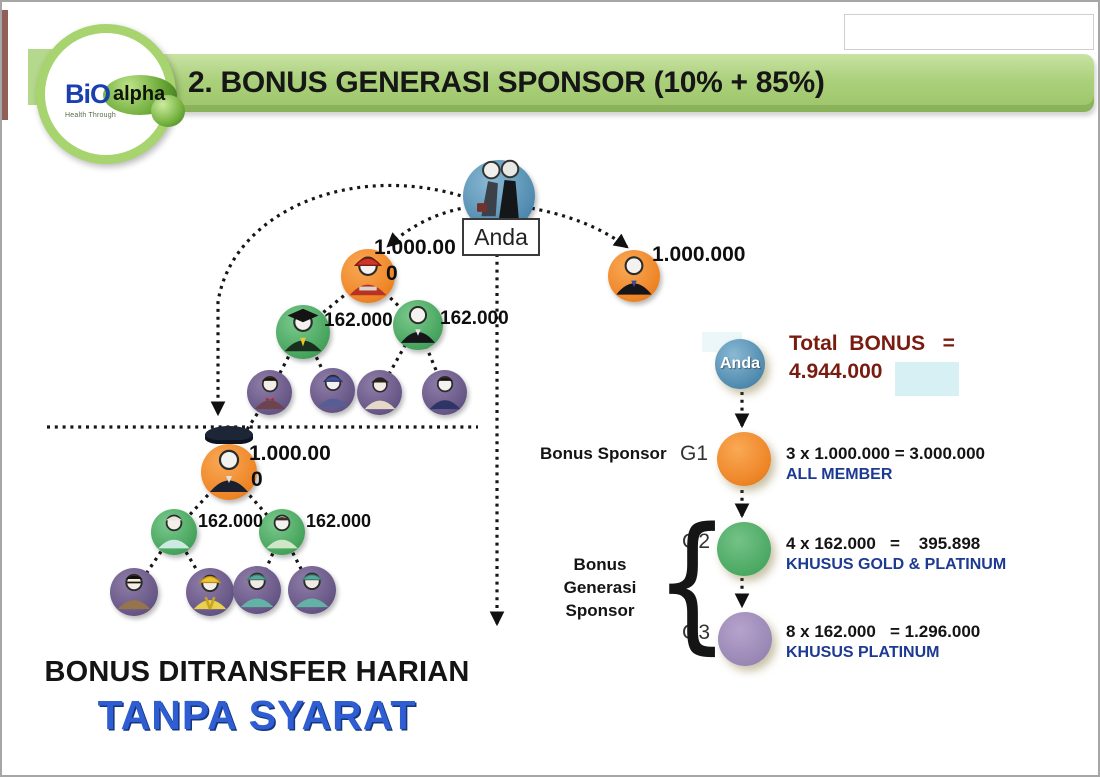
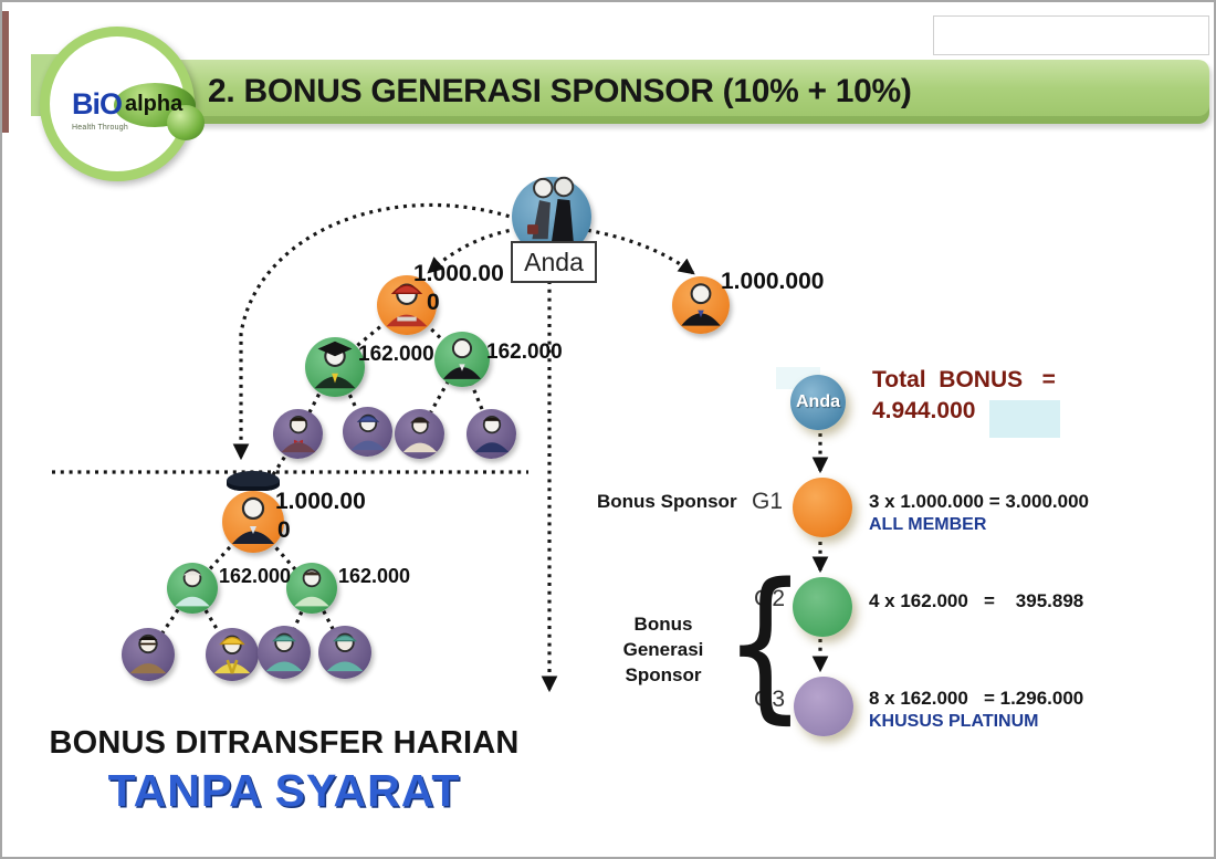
- 2. BONUS GENERASI SPONSOR (10% + 85%)
+ 2. BONUS GENERASI SPONSOR (10% + 10%)
  BiO
  alpha
  Anda
  1.000.00
  0
  1.000.000
  162.000
  162.000
  1.000.00
  0
  162.000
  162.000
  Anda
  Total BONUS =
  4.944.000
  Bonus Sponsor
  G1
  3 x 1.000.000 = 3.000.000
  ALL MEMBER
  G2
  4 x 162.000 = 395.898
- KHUSUS GOLD & PLATINUM
  G3
  8 x 162.000 = 1.296.000
  KHUSUS PLATINUM
  {
  Bonus
  Generasi
  Sponsor
  BONUS DITRANSFER HARIAN
  TANPA SYARAT
